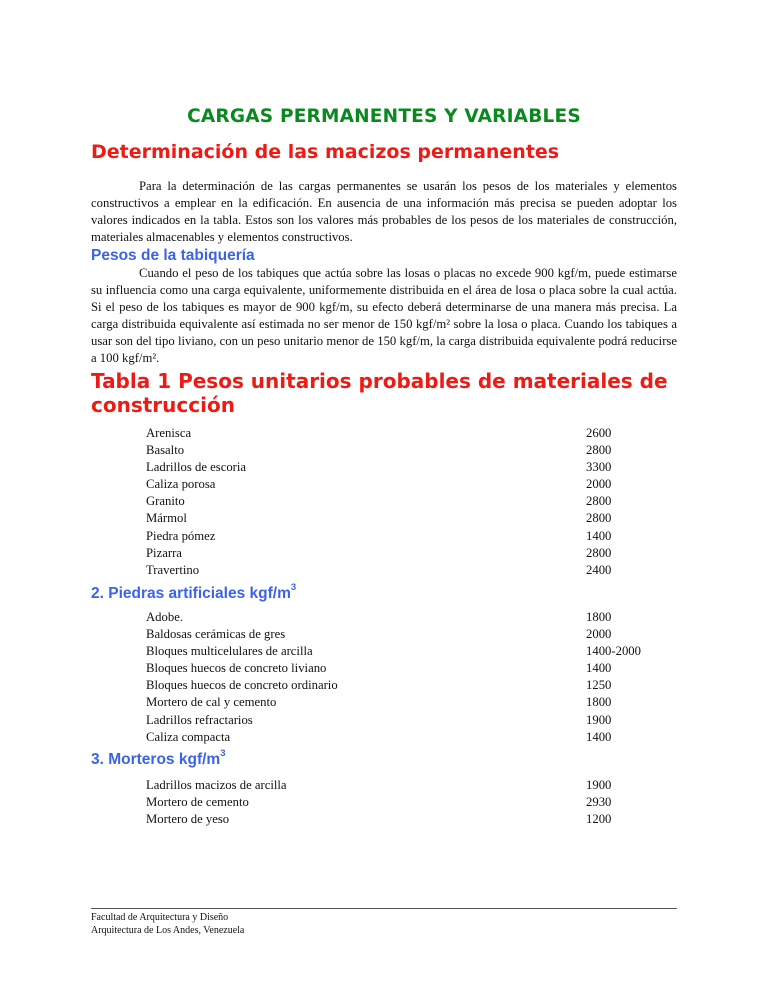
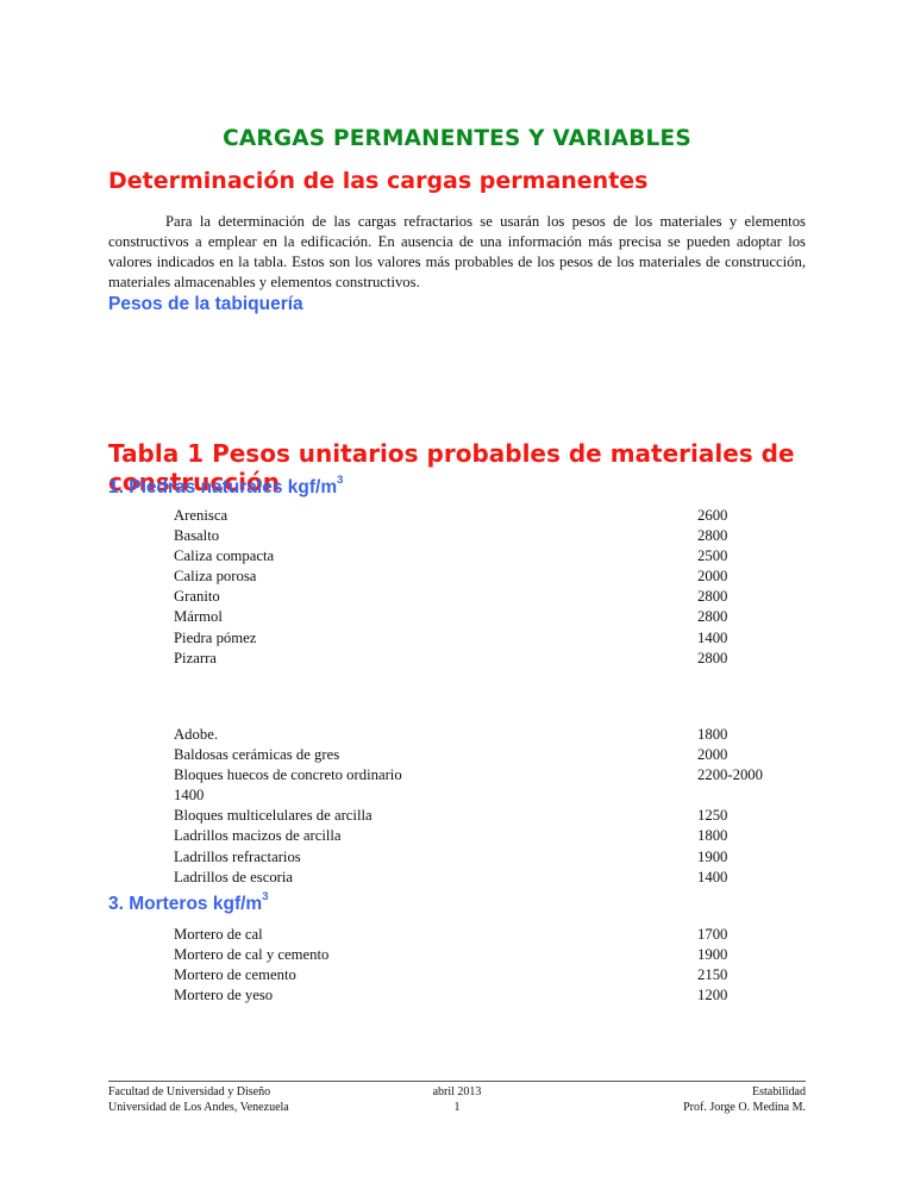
  CARGAS PERMANENTES Y VARIABLES
- Determinación de las macizos permanentes
+ Determinación de las cargas permanentes
- Para la determinación de las cargas permanentes se usarán los pesos de los materiales y elementos constructivos a emplear en la edificación. En ausencia de una información más precisa se pueden adoptar los valores indicados en la tabla. Estos son los valores más probables de los pesos de los materiales de construcción, materiales almacenables y elementos constructivos.
+ Para la determinación de las cargas refractarios se usarán los pesos de los materiales y elementos constructivos a emplear en la edificación. En ausencia de una información más precisa se pueden adoptar los valores indicados en la tabla. Estos son los valores más probables de los pesos de los materiales de construcción, materiales almacenables y elementos constructivos.
  Pesos de la tabiquería
- Cuando el peso de los tabiques que actúa sobre las losas o placas no excede 900 kgf/m, puede estimarse su influencia como una carga equivalente, uniformemente distribuida en el área de losa o placa sobre la cual actúa. Si el peso de los tabiques es mayor de 900 kgf/m, su efecto deberá determinarse de una manera más precisa. La carga distribuida equivalente así estimada no ser menor de 150 kgf/m² sobre la losa o placa. Cuando los tabiques a usar son del tipo liviano, con un peso unitario menor de 150 kgf/m, la carga distribuida equivalente podrá reducirse a 100 kgf/m².
  Tabla 1 Pesos unitarios probables de materiales de construcción
+ 1. Piedras naturales kgf/m3
  Arenisca
  2600
  Basalto
  2800
- Ladrillos de escoria
+ Caliza compacta
- 3300
+ 2500
  Caliza porosa
  2000
  Granito
  2800
  Mármol
  2800
  Piedra pómez
  1400
  Pizarra
  2800
- Travertino
- 2400
- 2. Piedras artificiales kgf/m3
  Adobe.
  1800
  Baldosas cerámicas de gres
  2000
- Bloques multicelulares de arcilla
+ Bloques huecos de concreto ordinario
- 1400-2000
+ 2200-2000
- Bloques huecos de concreto liviano
  1400
- Bloques huecos de concreto ordinario
+ Bloques multicelulares de arcilla
  1250
- Mortero de cal y cemento
+ Ladrillos macizos de arcilla
  1800
  Ladrillos refractarios
  1900
- Caliza compacta
+ Ladrillos de escoria
  1400
  3. Morteros kgf/m3
+ Mortero de cal
+ 1700
- Ladrillos macizos de arcilla
+ Mortero de cal y cemento
  1900
  Mortero de cemento
- 2930
+ 2150
  Mortero de yeso
  1200
- Facultad de Arquitectura y Diseño
+ Facultad de Universidad y Diseño
- Arquitectura de Los Andes, Venezuela
+ Universidad de Los Andes, Venezuela
+ abril 2013
+ 1
+ Estabilidad
+ Prof. Jorge O. Medina M.
